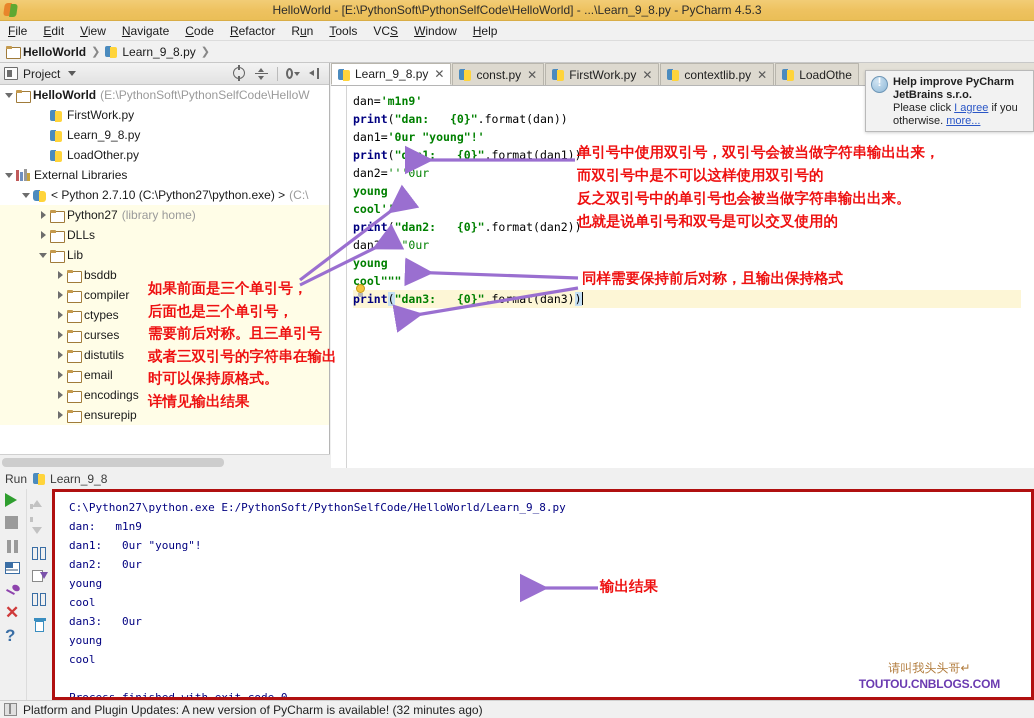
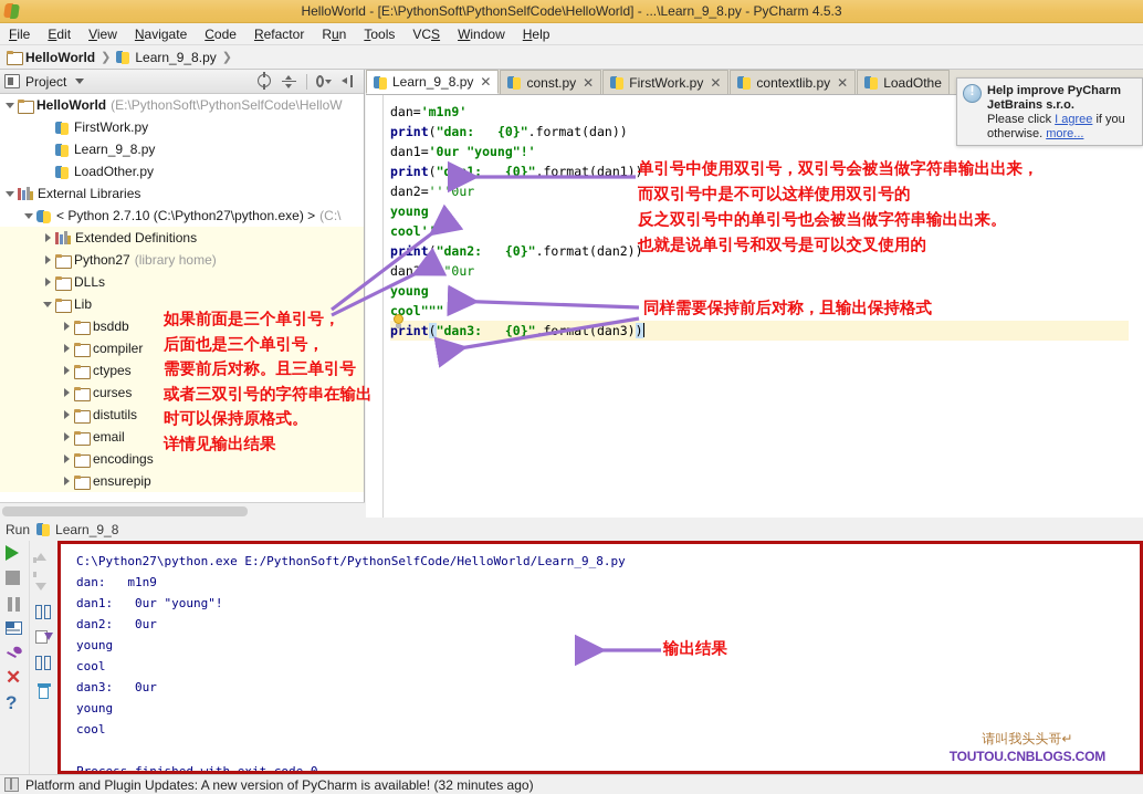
  HelloWorld - [E:\PythonSoft\PythonSelfCode\HelloWorld] - ...\Learn_9_8.py - PyCharm 4.5.3
  File
  Edit
  View
  Navigate
  Code
  Refactor
  Run
  Tools
  VCS
  Window
  Help
  HelloWorld
  ❯
  Learn_9_8.py
  ❯
  Project
  HelloWorld
  (E:\PythonSoft\PythonSelfCode\HelloW
  FirstWork.py
  Learn_9_8.py
  LoadOther.py
  External Libraries
  < Python 2.7.10 (C:\Python27\python.exe) >
  (C:\
+ Extended Definitions
  Python27
  (library home)
  DLLs
  Lib
  bsddb
  compiler
  ctypes
  curses
  distutils
  email
  encodings
  ensurepip
  Learn_9_8.py
  ✕
  const.py
  ✕
  FirstWork.py
  ✕
  contextlib.py
  ✕
  LoadOthe
  dan='m1n9'
  print("dan: {0}".format(dan))
  dan1='0ur "young"!'
  print("dan1: {0}".format(dan1))
  dan2='''0ur
  young
  cool''
  prnt("dan2: {0}".format(dan2))
  dan3 """0ur
  young
  cool"""
  print("dan3: {0}".foat(dan3))
  Help improve PyCharm
  JetBrains s.r.o.
  Please click I agree if you
  otherwise. more...
  Run
  Learn_9_8
  ✕
  ?
  C:\Python27\python.exe E:/PythonSoft/PythonSelfCode/HelloWorld/Learn_9_8.py
  dan: m1n9
  dan1: 0ur "young"!
  dan2: 0ur
  young
  cool
  dan3: 0ur
  young
  cool
  Process finished with exit code 0
  Platform and Plugin Updates: A new version of PyCharm is available! (32 minutes ago)
  如果前面是三个单引号，
  后面也是三个单引号，
  需要前后对称。且三单引号
  或者三双引号的字符串在输出
  时可以保持原格式。
  详情见输出结果
  单引号中使用双引号，双引号会被当做字符串输出出来，
  而双引号中是不可以这样使用双引号的
  反之双引号中的单引号也会被当做字符串输出出来。
  也就是说单引号和双号是可以交叉使用的
  同样需要保持前后对称，且输出保持格式
  输出结果
  请叫我头头哥↵
  TOUTOU.CNBLOGS.COM
